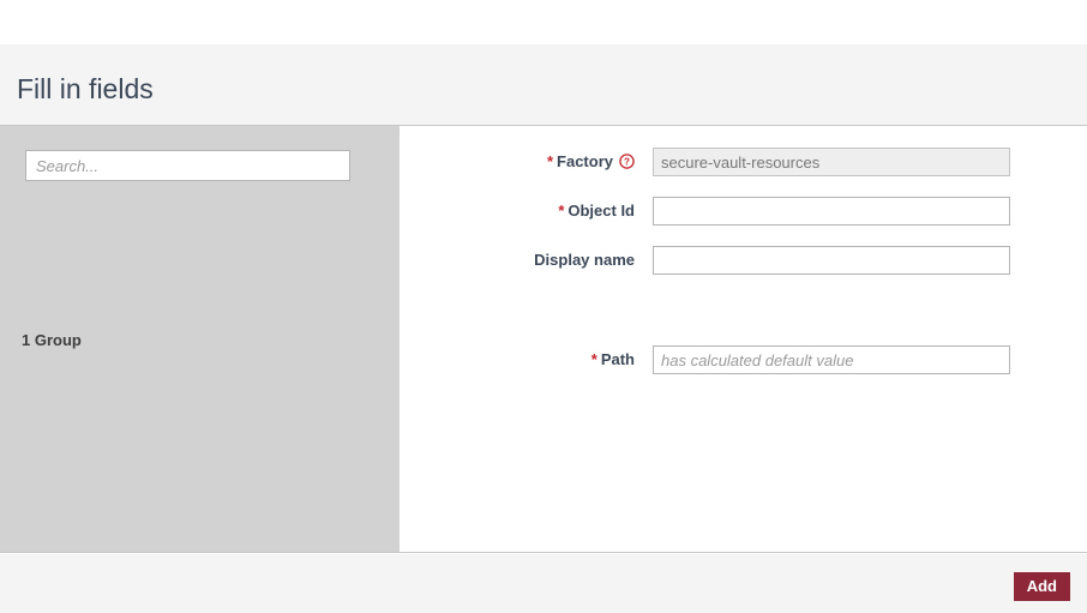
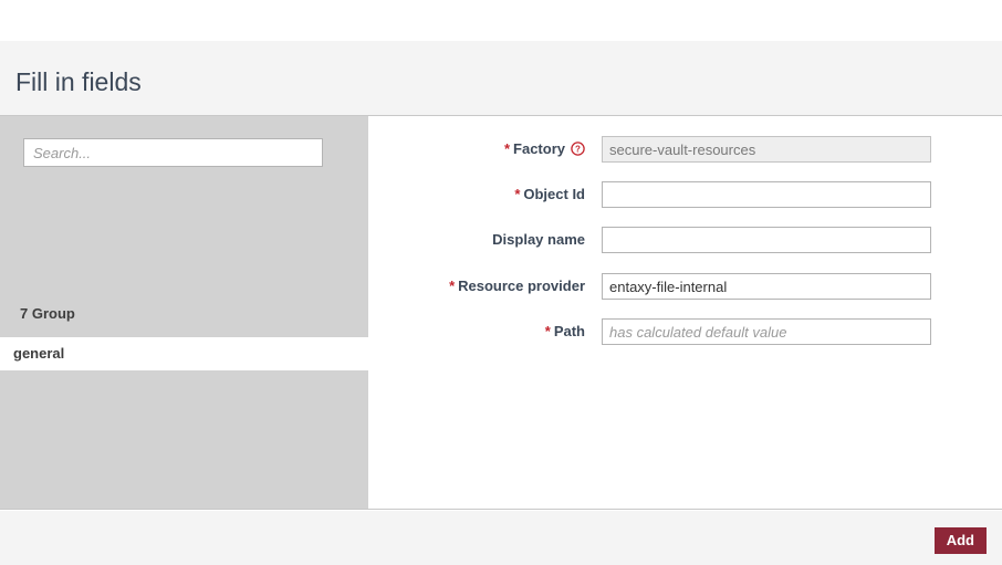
  Fill in fields
  Search...
- 1 Group
+ 7 Group
+ general
  * Factory
  ?
  secure-vault-resources
  * Object Id
  Display name
+ * Resource provider
+ entaxy-file-internal
  * Path
  has calculated default value
  Add
